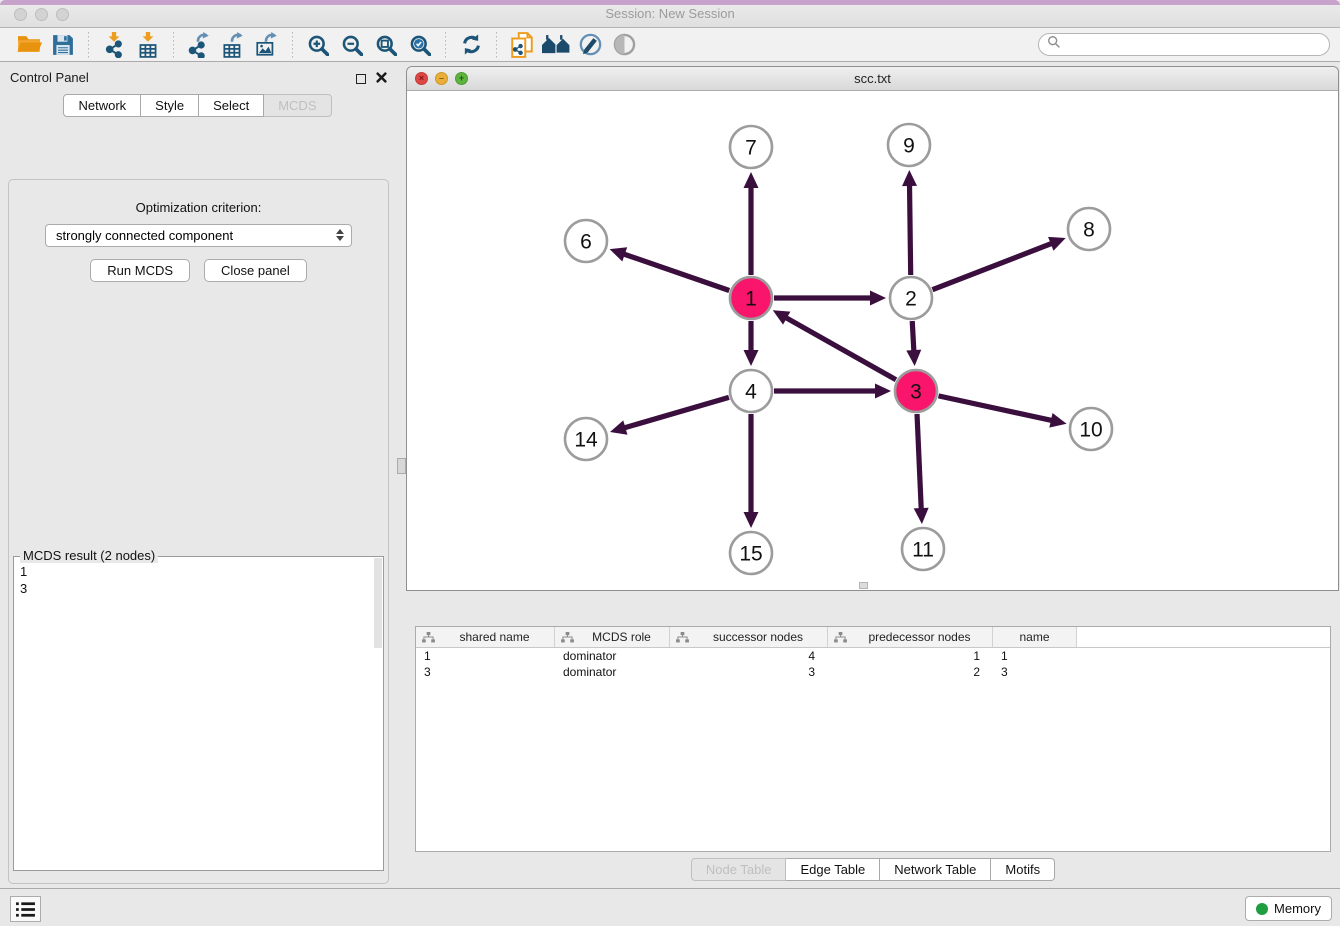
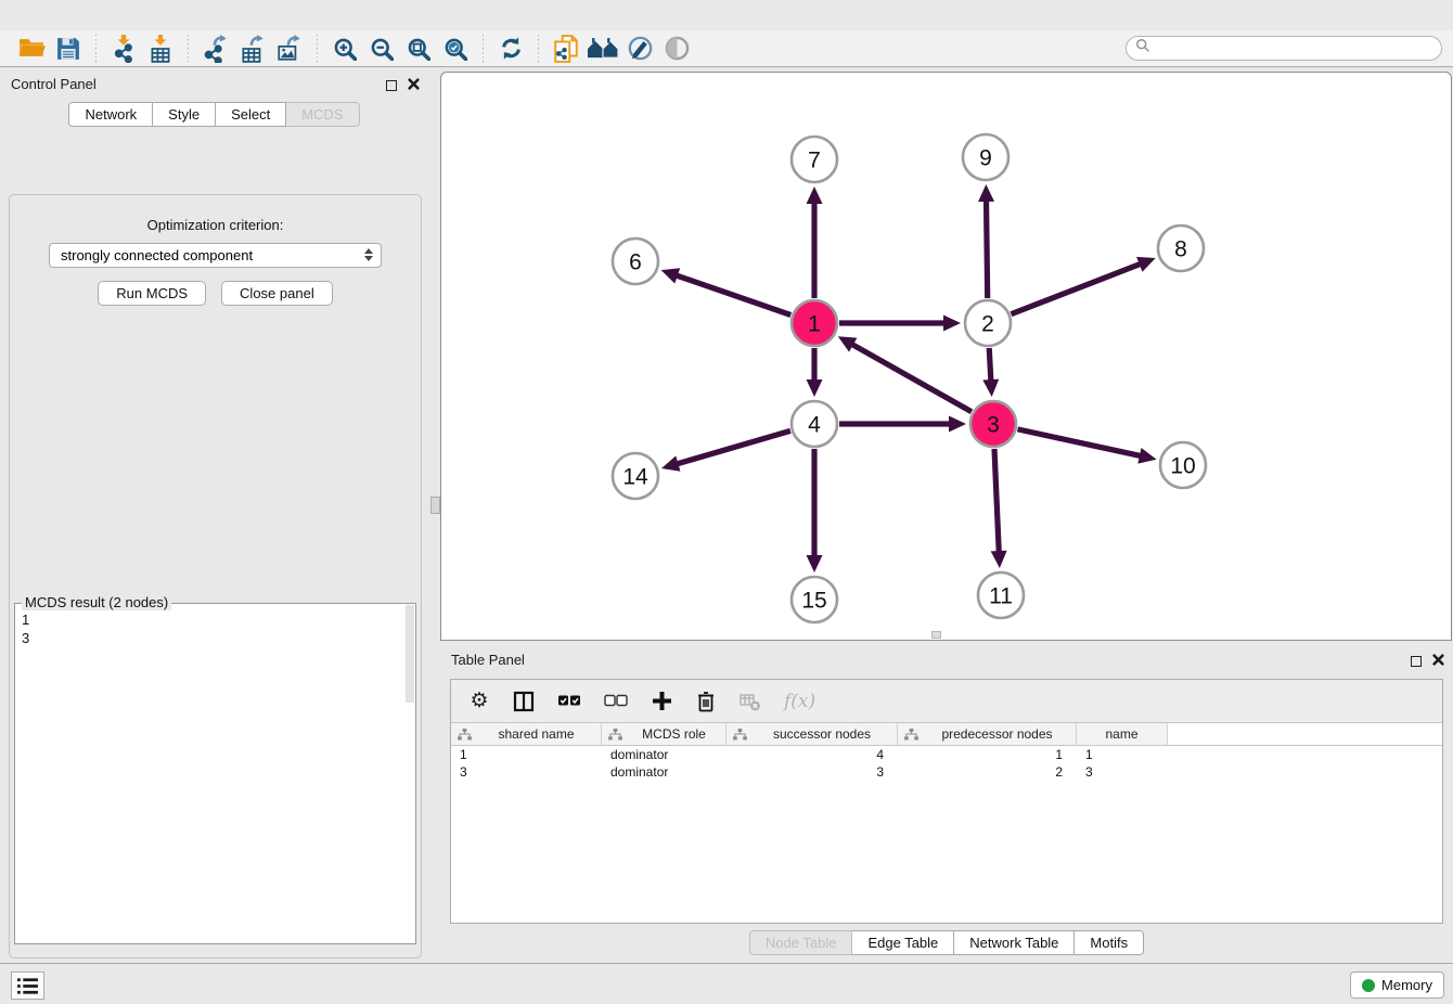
- Session: New Session
  Control Panel
  Network
  Style
  Select
  MCDS
  Optimization criterion:
  strongly connected component
  Run MCDS
  Close panel
  MCDS result (2 nodes)
  1
  3
- ×
- –
- +
- scc.txt
  7
  9
  6
  8
  1
  2
  4
  3
  14
  10
  15
  11
+ Table Panel
+ ⚙
+ f(x)
  shared name
  MCDS role
  successor nodes
  predecessor nodes
  name
  1
  dominator
  4
  1
  1
  3
  dominator
  3
  2
  3
  Node Table
  Edge Table
  Network Table
  Motifs
  Memory
